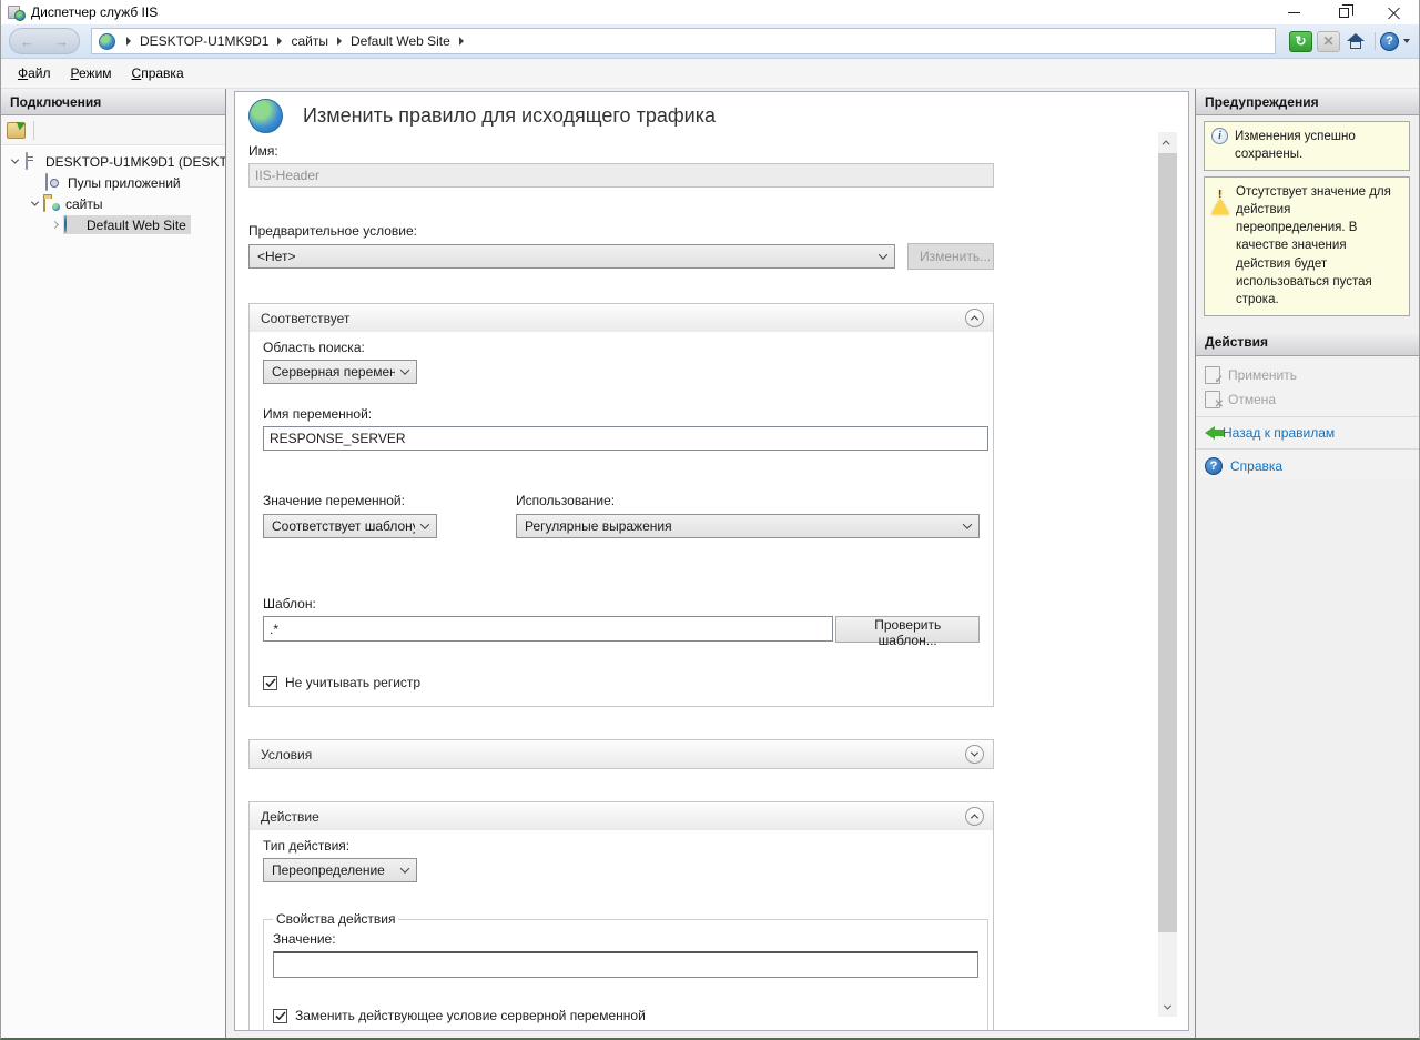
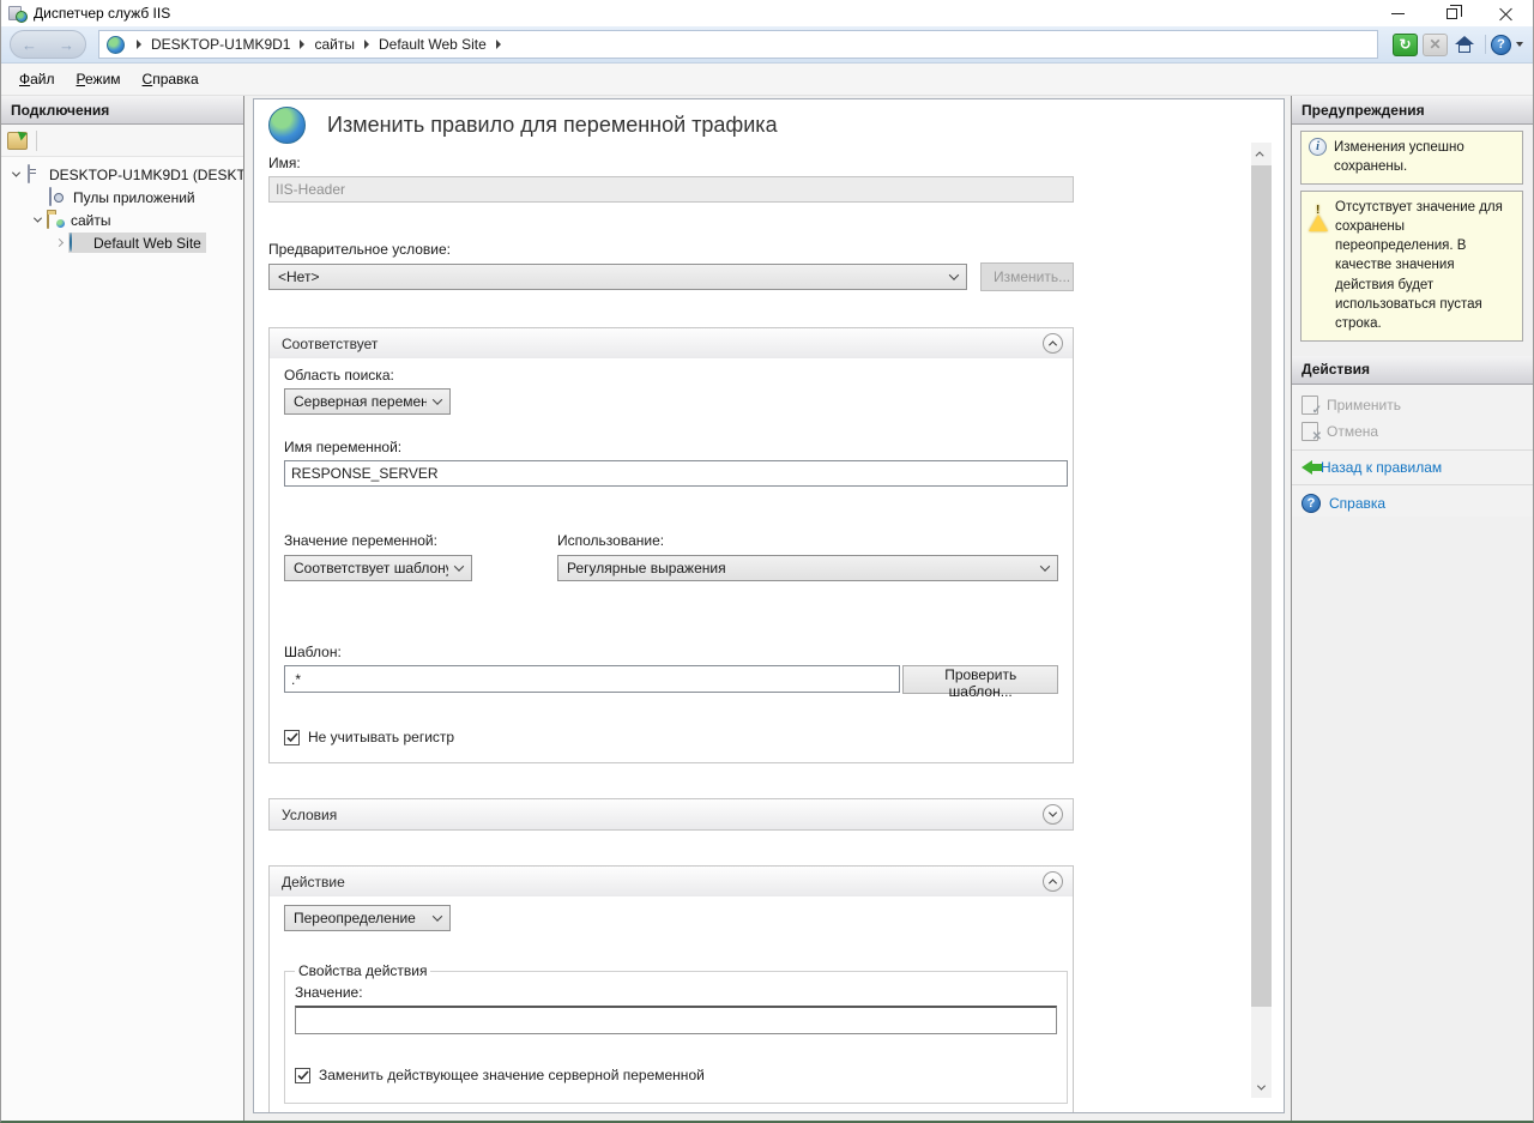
  Диспетчер служб IIS
  ←
  →
  DESKTOP-U1MK9D1
  сайты
  Default Web Site
  ↻
  ✕
  ?
  Файл
  Режим
  Справка
  Подключения
  DESKTOP-U1MK9D1 (DESKT
  Пулы приложений
  сайты
  Default Web Site
- Изменить правило для исходящего трафика
+ Изменить правило для переменной трафика
  Имя:
  IIS-Header
  Предварительное условие:
  <Нет>
  Изменить...
  Соответствует
  Область поиска:
  Серверная перемен
  Имя переменной:
  RESPONSE_SERVER
  Значение переменной:
  Использование:
  Соответствует шаблон
  Регулярные выражения
  Шаблон:
  .*
  Проверить шаблон...
  Не учитывать регистр
  Условия
  Действие
- Тип действия:
  Переопределение
  Свойства действия
  Значение:
- Заменить действующее условие серверной переменной
+ Заменить действующее значение серверной переменной
  Предупреждения
  i
  Изменения успешно сохранены.
- Отсутствует значение для действия переопределения. В качестве значения действия будет использоваться пустая строка.
+ Отсутствует значение для сохранены переопределения. В качестве значения действия будет использоваться пустая строка.
  Действия
  Применить
  Отмена
  Назад к правилам
  ?
  Справка
